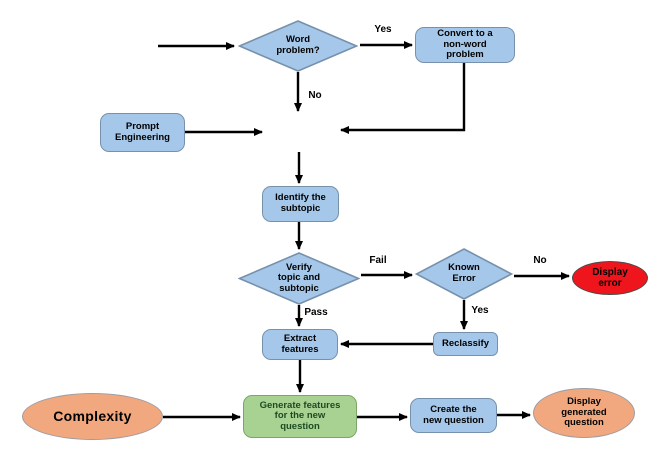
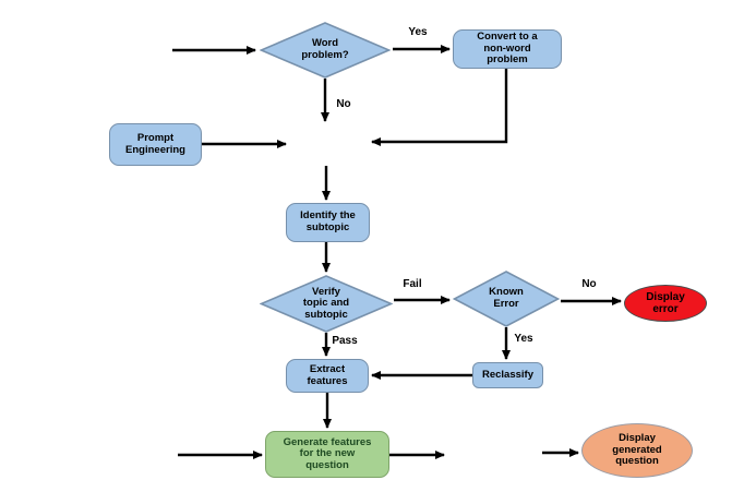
  Word
  problem?
  Convert to a
  non-word
  problem
  Prompt
  Engineering
  Identify the
  subtopic
  Verify
  topic and
  subtopic
  Known
  Error
  Display
  error
  Extract
  features
  Reclassify
  Generate features
  for the new
  question
- Complexity
- Create the
- new question
  Display
  generated
  question
  Yes
  No
  Fail
  Pass
  No
  Yes
